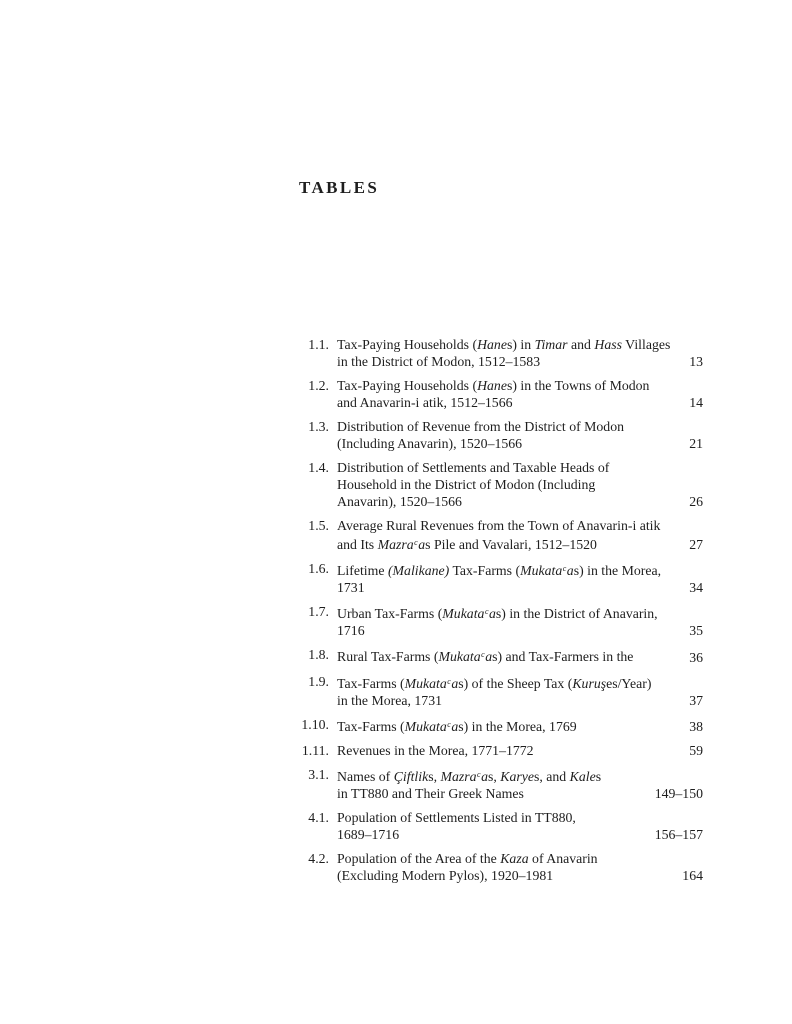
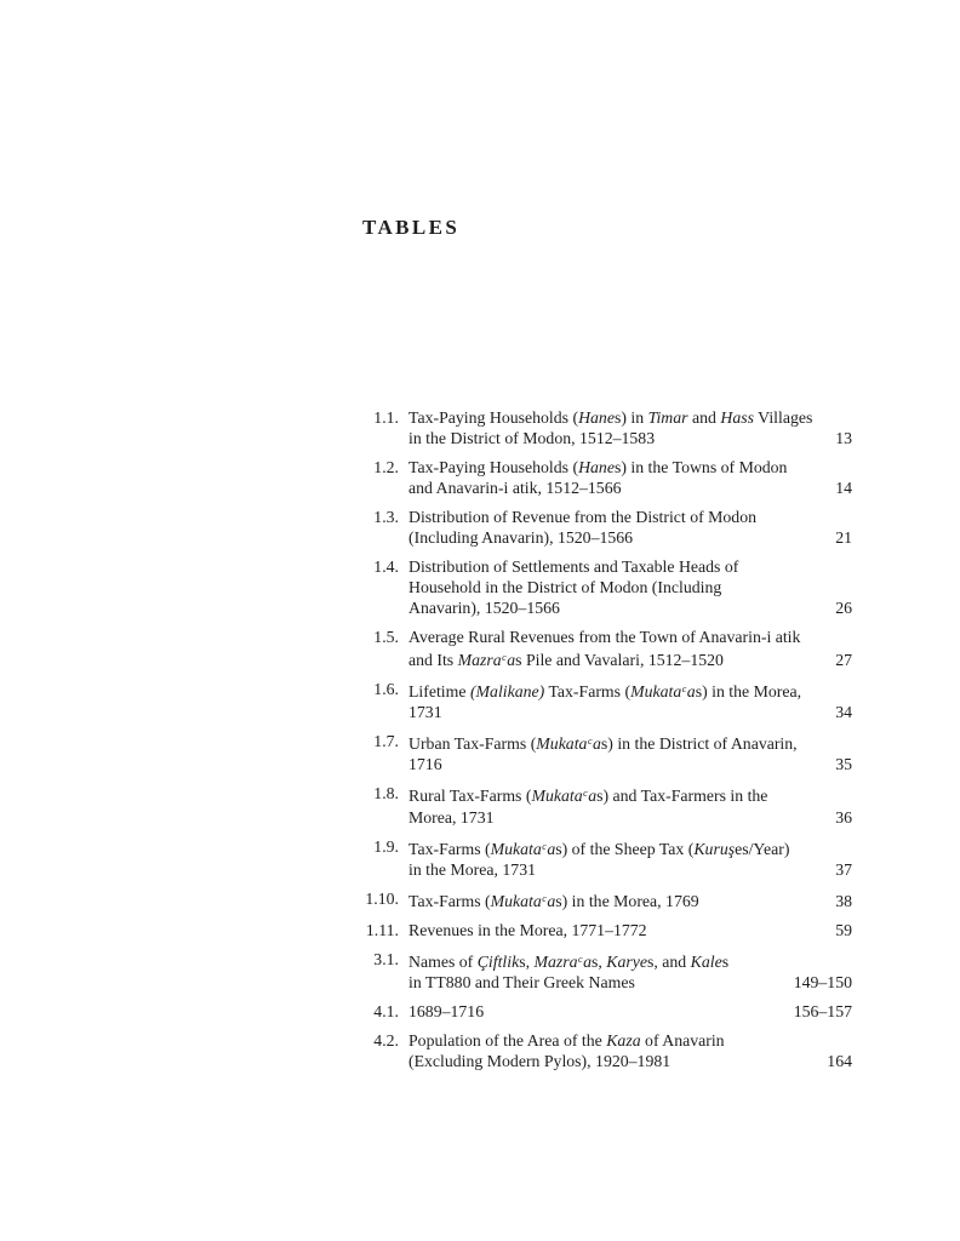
  TABLES
  1.1.
  Tax-Paying Households (Hanes) in Timar and Hass Villages
  in the District of Modon, 1512–1583
  13
  1.2.
  Tax-Paying Households (Hanes) in the Towns of Modon
  and Anavarin-i atik, 1512–1566
  14
  1.3.
  Distribution of Revenue from the District of Modon
  (Including Anavarin), 1520–1566
  21
  1.4.
  Distribution of Settlements and Taxable Heads of
  Household in the District of Modon (Including
  Anavarin), 1520–1566
  26
  1.5.
  Average Rural Revenues from the Town of Anavarin-i atik
  and Its Mazracas Pile and Vavalari, 1512–1520
  27
  1.6.
  Lifetime (Malikane) Tax-Farms (Mukatacas) in the Morea,
  1731
  34
  1.7.
  Urban Tax-Farms (Mukatacas) in the District of Anavarin,
  1716
  35
  1.8.
  Rural Tax-Farms (Mukatacas) and Tax-Farmers in the
+ Morea, 1731
  36
  1.9.
  Tax-Farms (Mukatacas) of the Sheep Tax (Kuruşes/Year)
  in the Morea, 1731
  37
  1.10.
  Tax-Farms (Mukatacas) in the Morea, 1769
  38
  1.11.
  Revenues in the Morea, 1771–1772
  59
  3.1.
  Names of Çiftliks, Mazracas, Karyes, and Kales
  in TT880 and Their Greek Names
  149–150
  4.1.
- Population of Settlements Listed in TT880,
  1689–1716
  156–157
  4.2.
  Population of the Area of the Kaza of Anavarin
  (Excluding Modern Pylos), 1920–1981
  164
